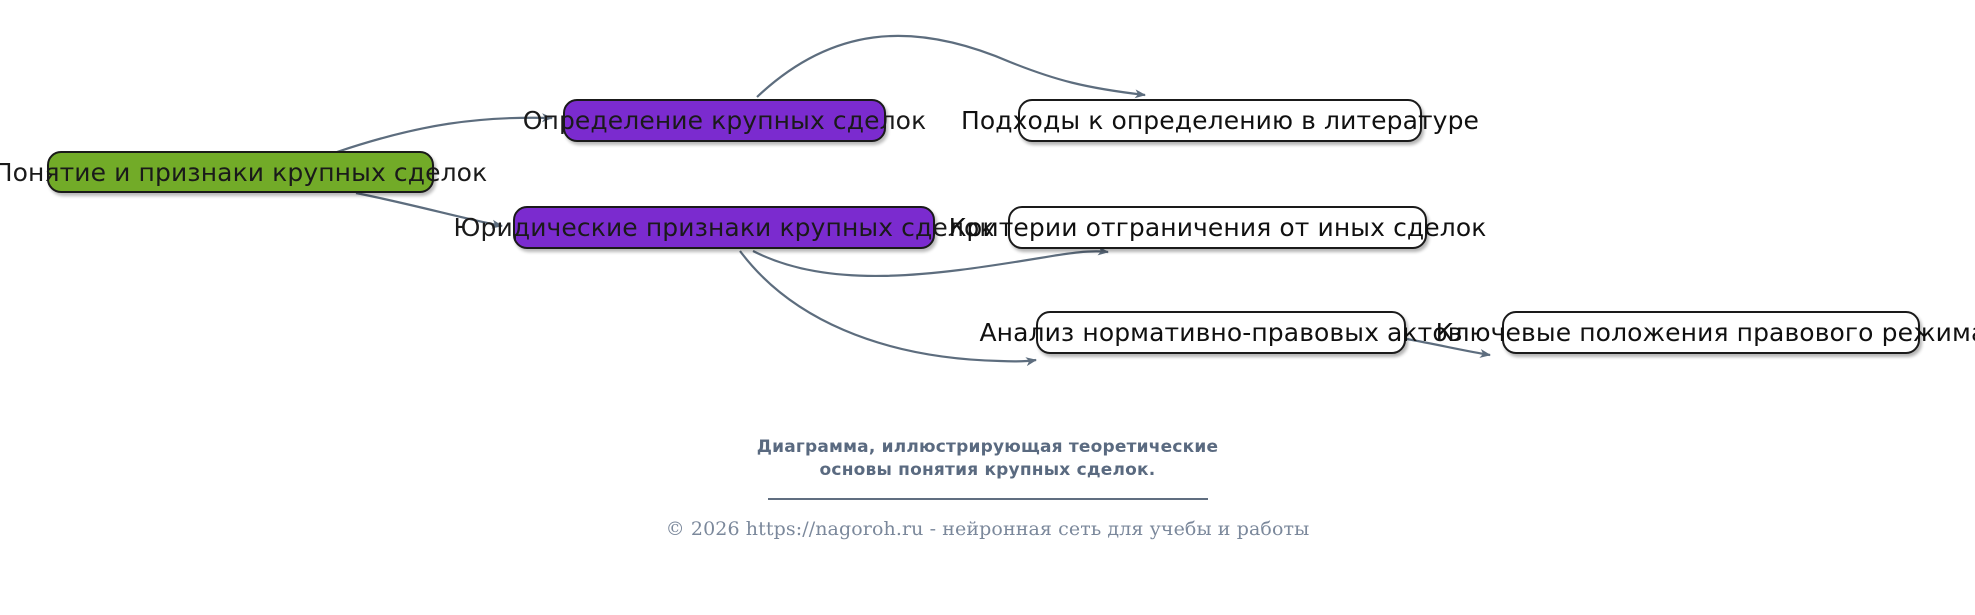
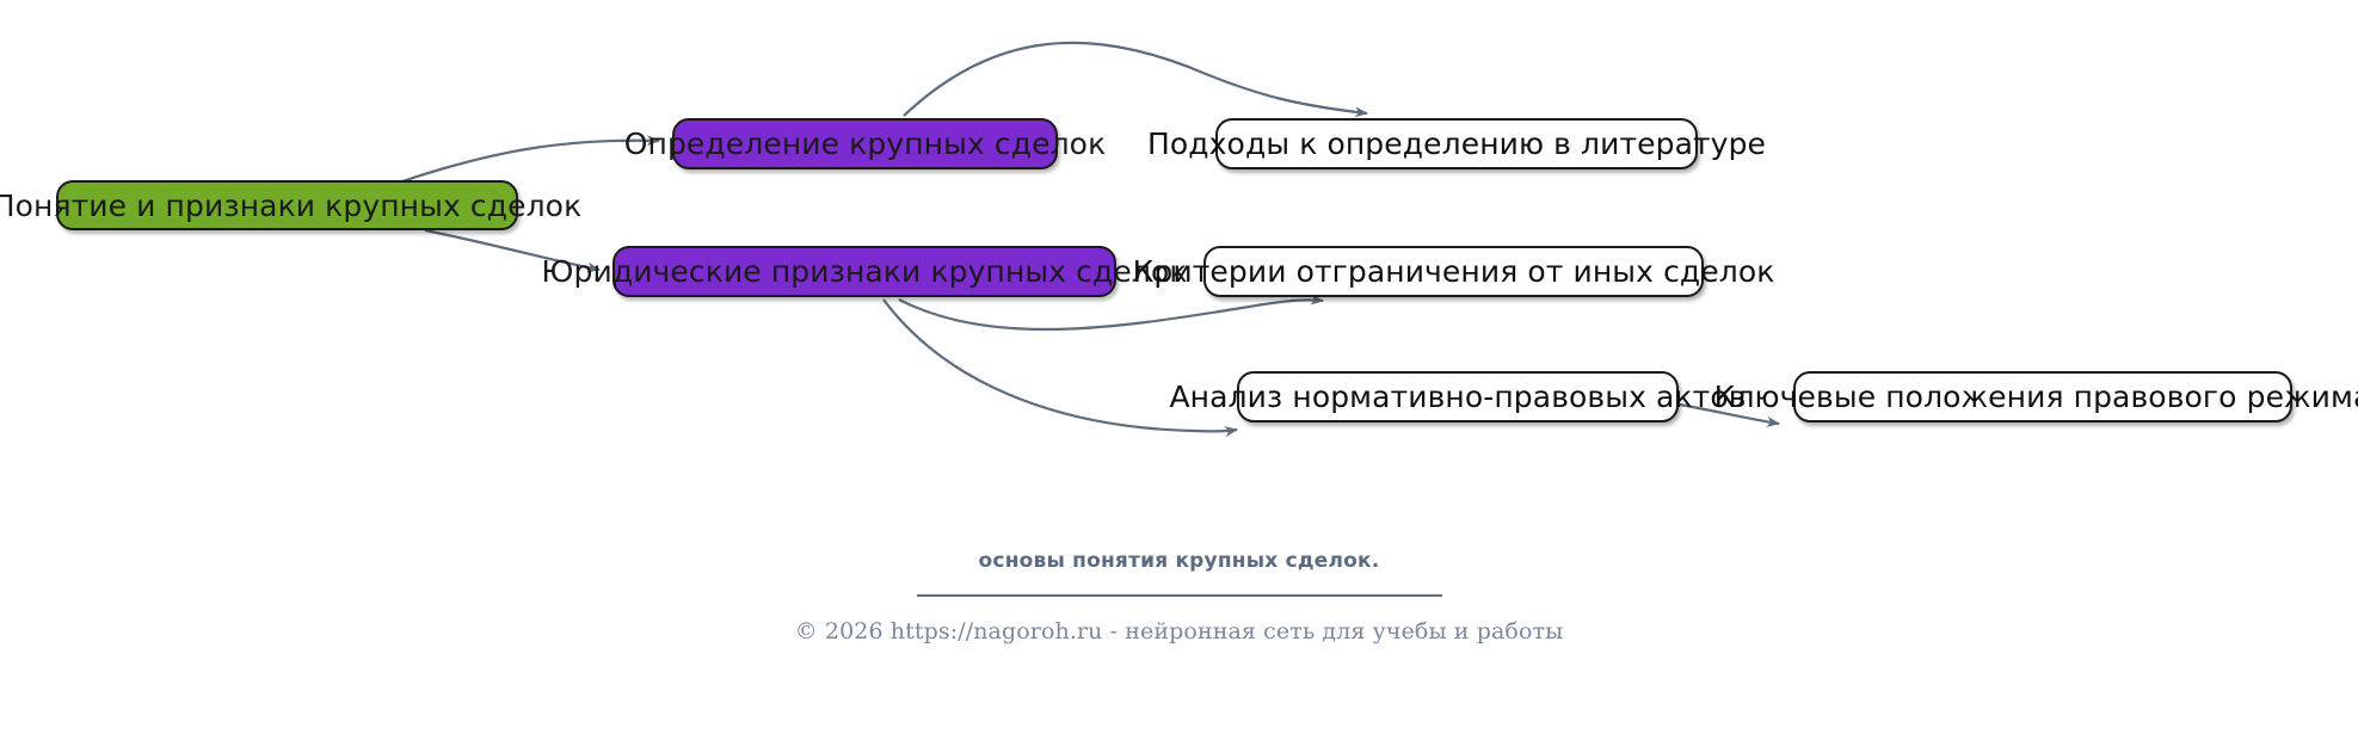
  Понятие и признаки крупных сделок
  Определение крупных сделок
  Юридические признаки крупных сделок
  Подходы к определению в литературе
  Критерии отграничения от иных сделок
  Анализ нормативно-правовых актов
  Ключевые положения правового режим
- Диаграмма, иллюстрирующая теоретические
  основы понятия крупных сделок.
  © 2026 https://nagoroh.ru - нейронная сеть для учебы и работы
